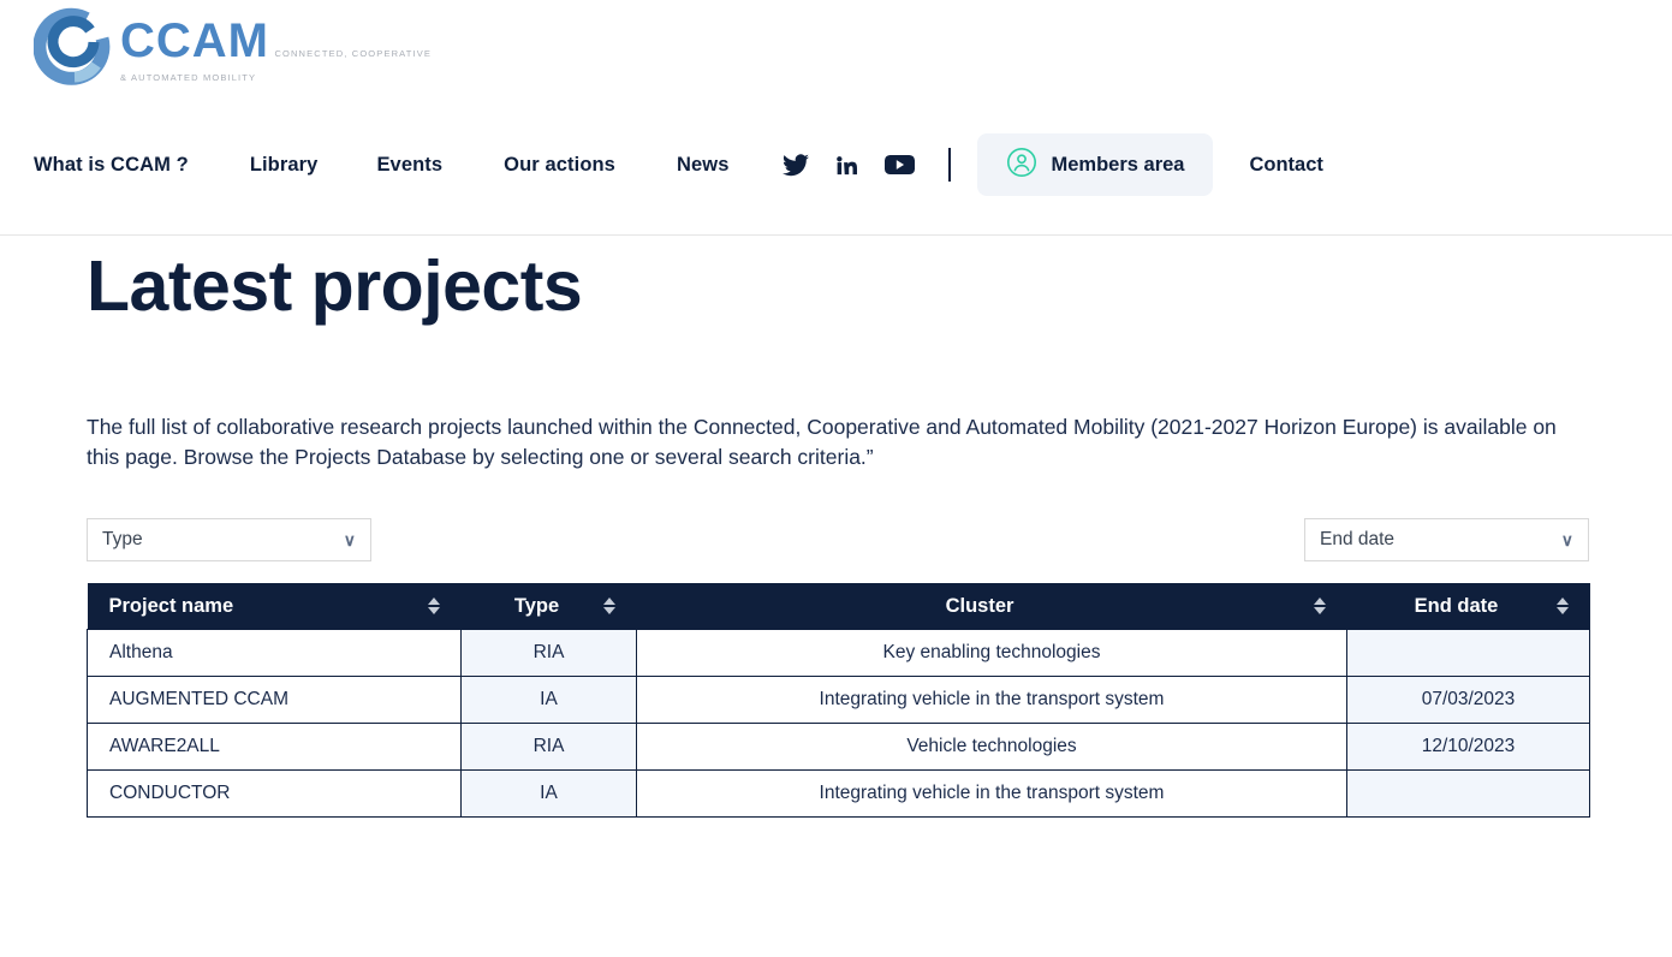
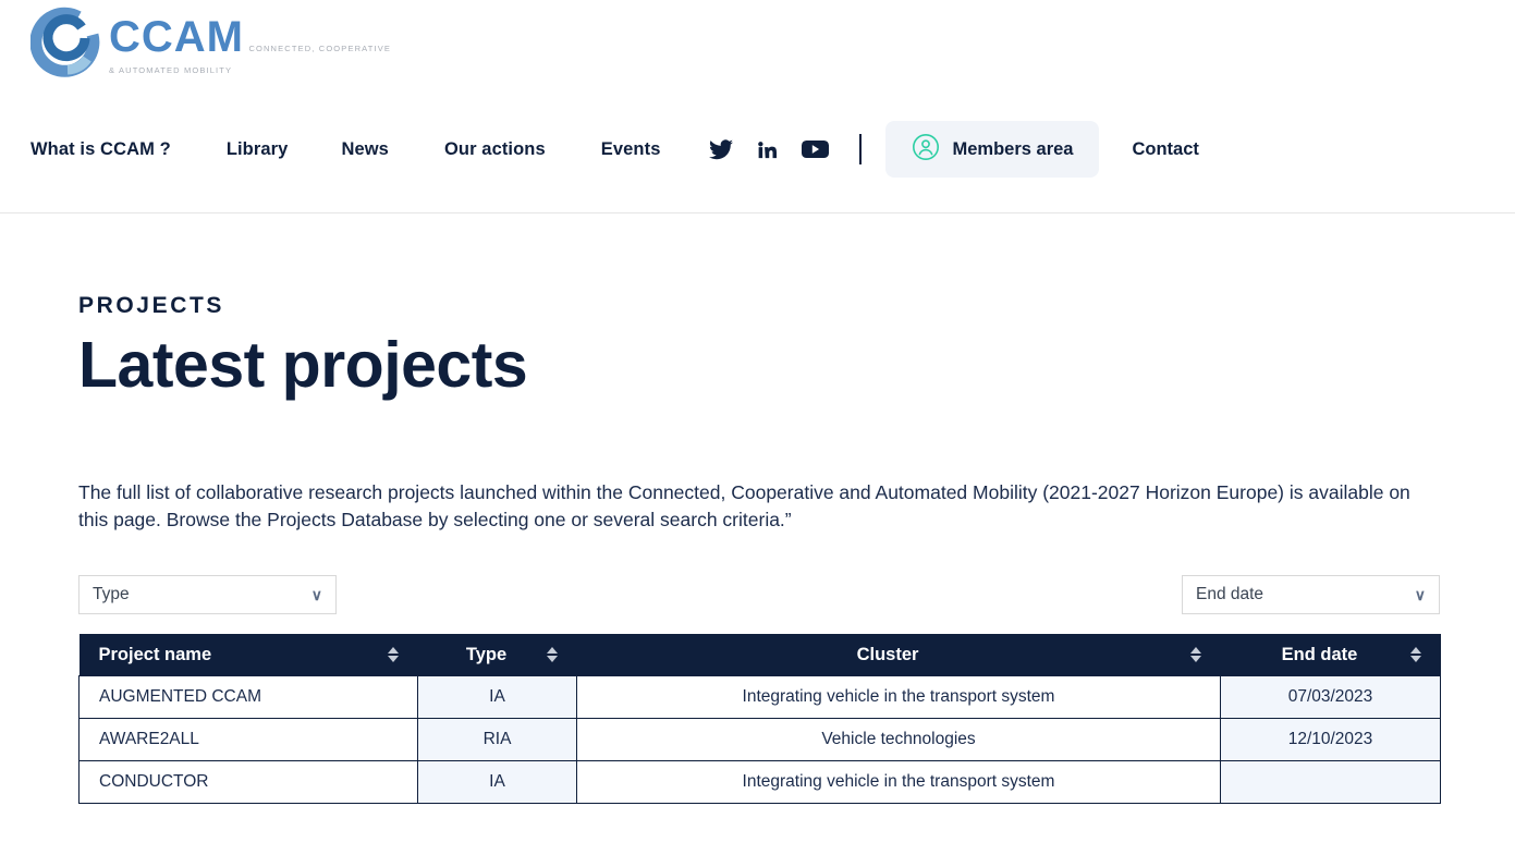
  CCAM CONNECTED, COOPERATIVE
  & AUTOMATED MOBILITY
  What is CCAM ?
  Library
- Events
+ News
  Our actions
- News
+ Events
  Members area
  Contact
+ PROJECTS
  Latest projects
  The full list of collaborative research projects launched within the Connected, Cooperative and Automated Mobility (2021-2027 Horizon Europe) is available on this page. Browse the Projects Database by selecting one or several search criteria.”
  Type
  ∨
  End date
  ∨
  Project name	Type	Cluster	End date
- Althena	RIA	Key enabling technologies
  AUGMENTED CCAM	IA	Integrating vehicle in the transport system	07/03/2023
  AWARE2ALL	RIA	Vehicle technologies	12/10/2023
  CONDUCTOR	IA	Integrating vehicle in the transport system
